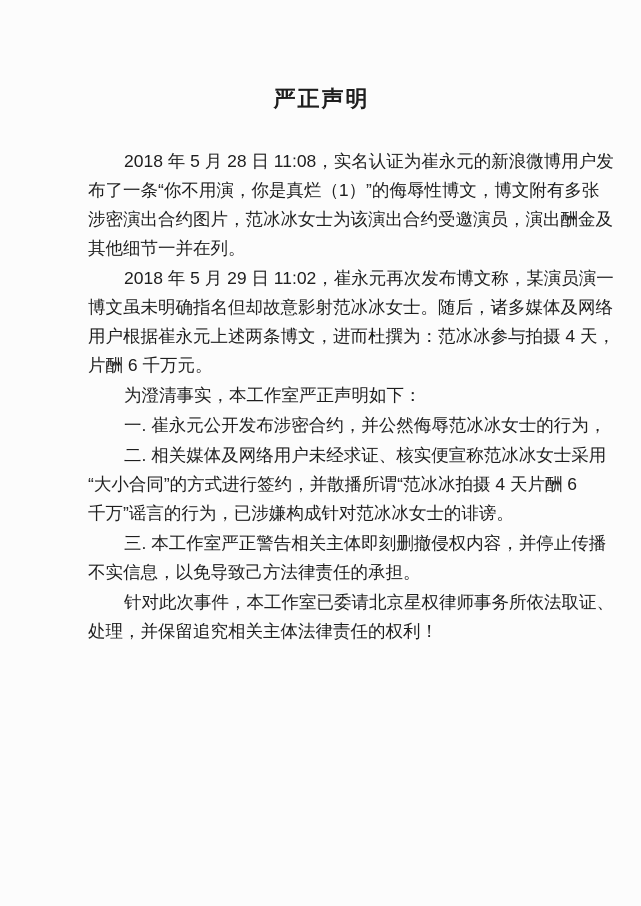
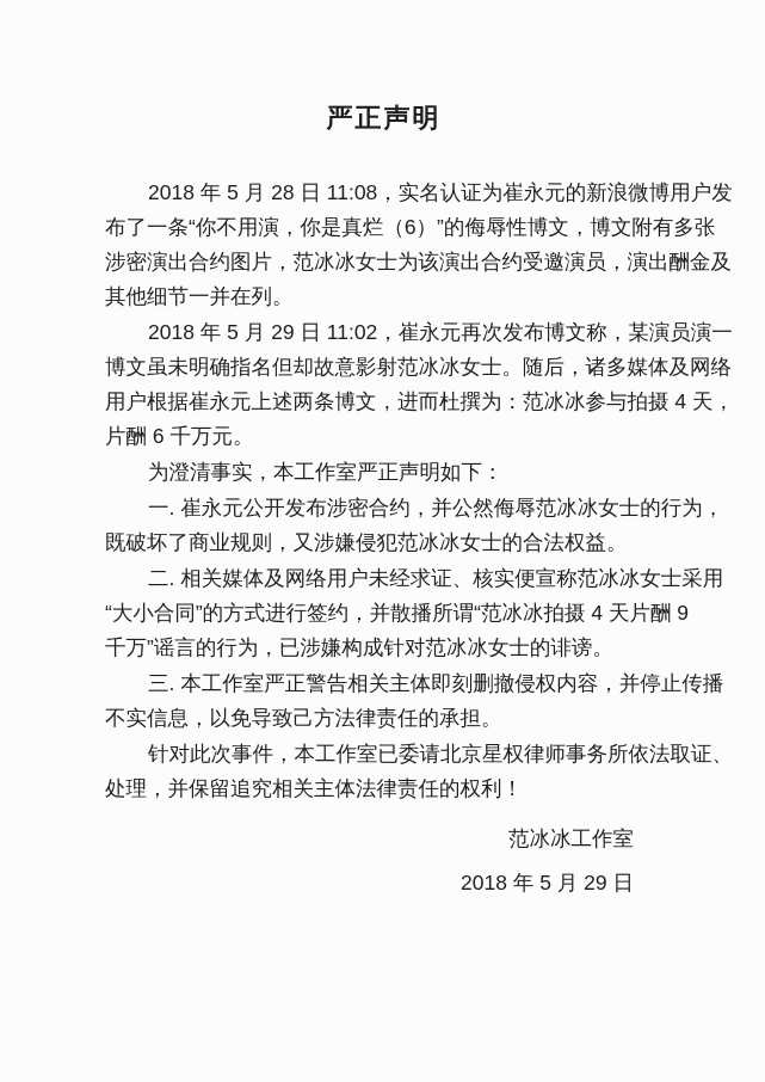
  严正声明
  2018 年 5 月 28 日 11:08，实名认证为崔永元的新浪微博用户发
- 布了一条“你不用演，你是真烂（1）”的侮辱性博文，博文附有多张
+ 布了一条“你不用演，你是真烂（6）”的侮辱性博文，博文附有多张
  涉密演出合约图片，范冰冰女士为该演出合约受邀演员，演出酬金及
  其他细节一并在列。
  2018 年 5 月 29 日 11:02，崔永元再次发布博文称，某演员演一
  博文虽未明确指名但却故意影射范冰冰女士。随后，诸多媒体及网络
  用户根据崔永元上述两条博文，进而杜撰为：范冰冰参与拍摄 4 天，
  片酬 6 千万元。
  为澄清事实，本工作室严正声明如下：
  一. 崔永元公开发布涉密合约，并公然侮辱范冰冰女士的行为，
+ 既破坏了商业规则，又涉嫌侵犯范冰冰女士的合法权益。
  二. 相关媒体及网络用户未经求证、核实便宣称范冰冰女士采用
- “大小合同”的方式进行签约，并散播所谓“范冰冰拍摄 4 天片酬 6
+ “大小合同”的方式进行签约，并散播所谓“范冰冰拍摄 4 天片酬 9
  千万”谣言的行为，已涉嫌构成针对范冰冰女士的诽谤。
  三. 本工作室严正警告相关主体即刻删撤侵权内容，并停止传播
  不实信息，以免导致己方法律责任的承担。
  针对此次事件，本工作室已委请北京星权律师事务所依法取证、
  处理，并保留追究相关主体法律责任的权利！
+ 范冰冰工作室
+ 2018 年 5 月 29 日
